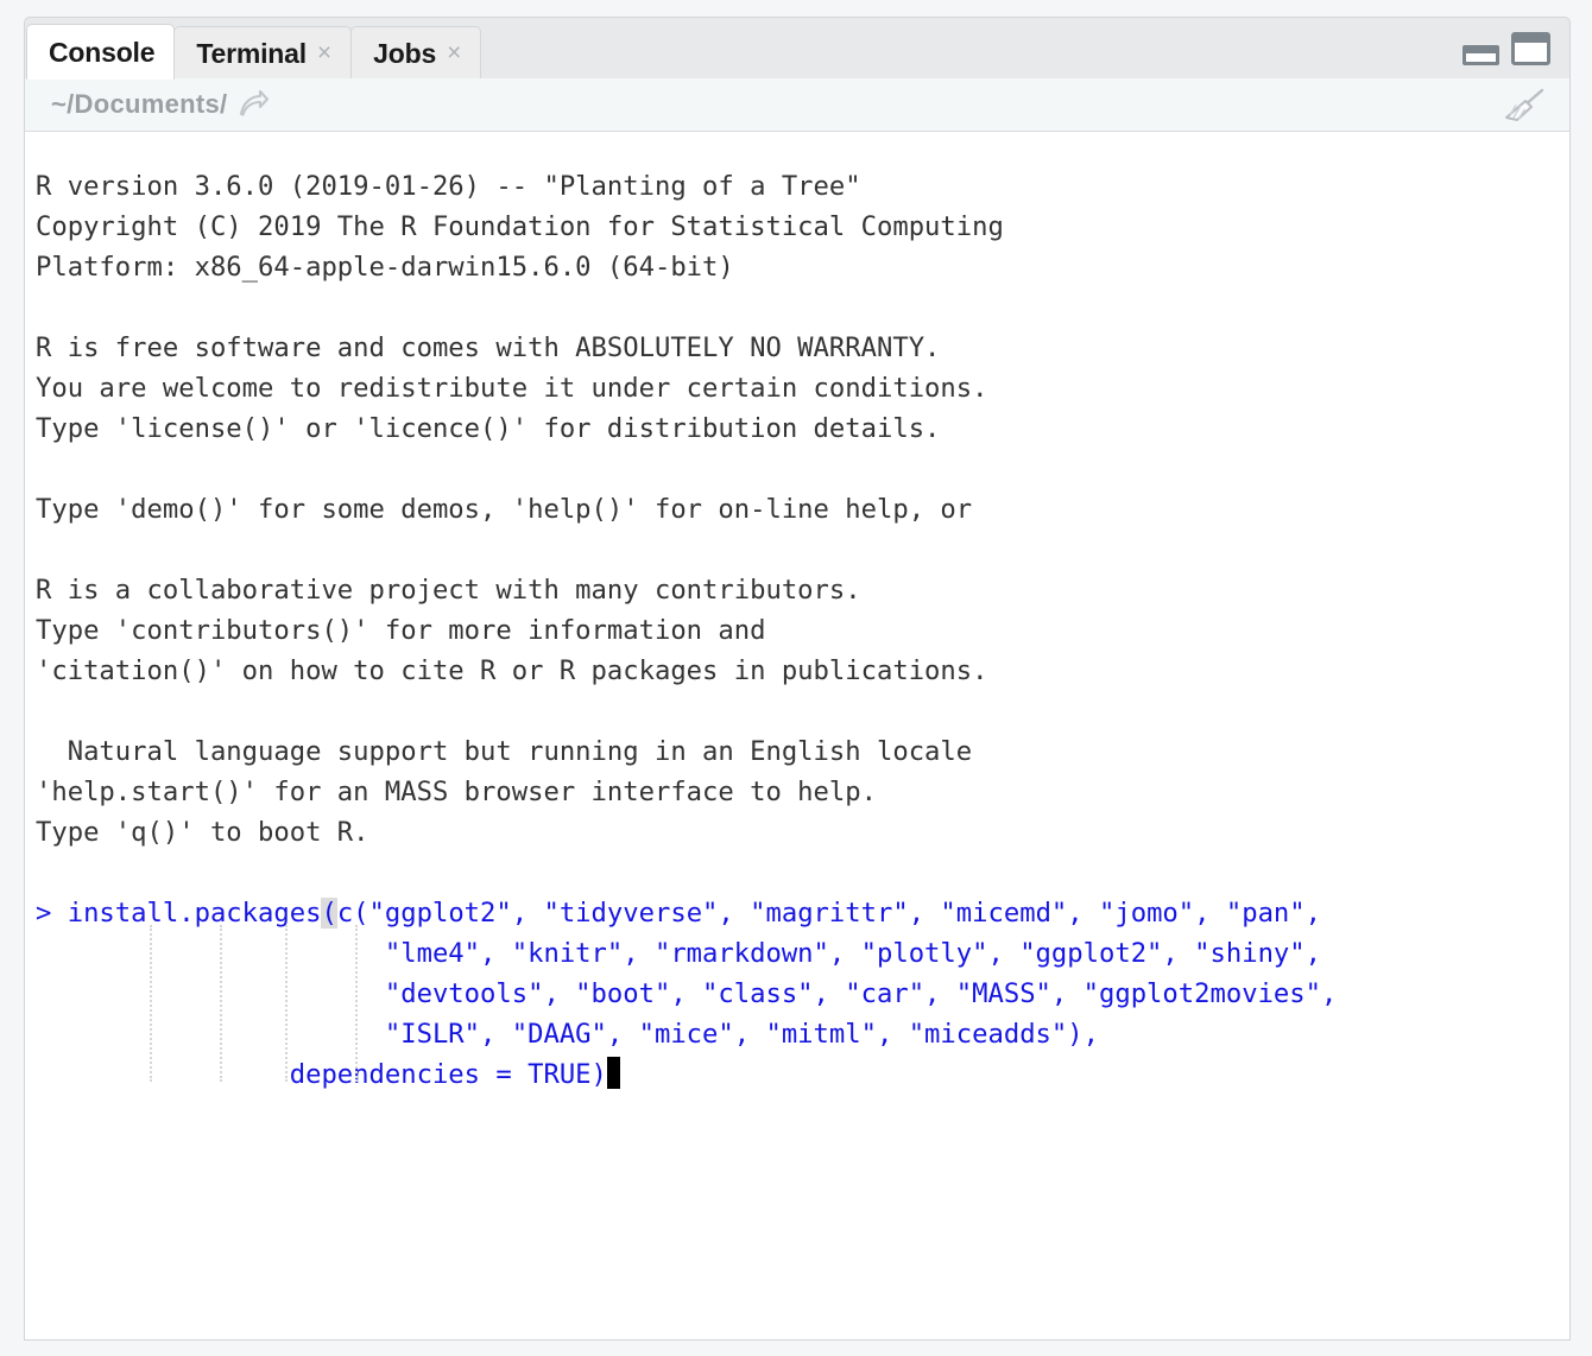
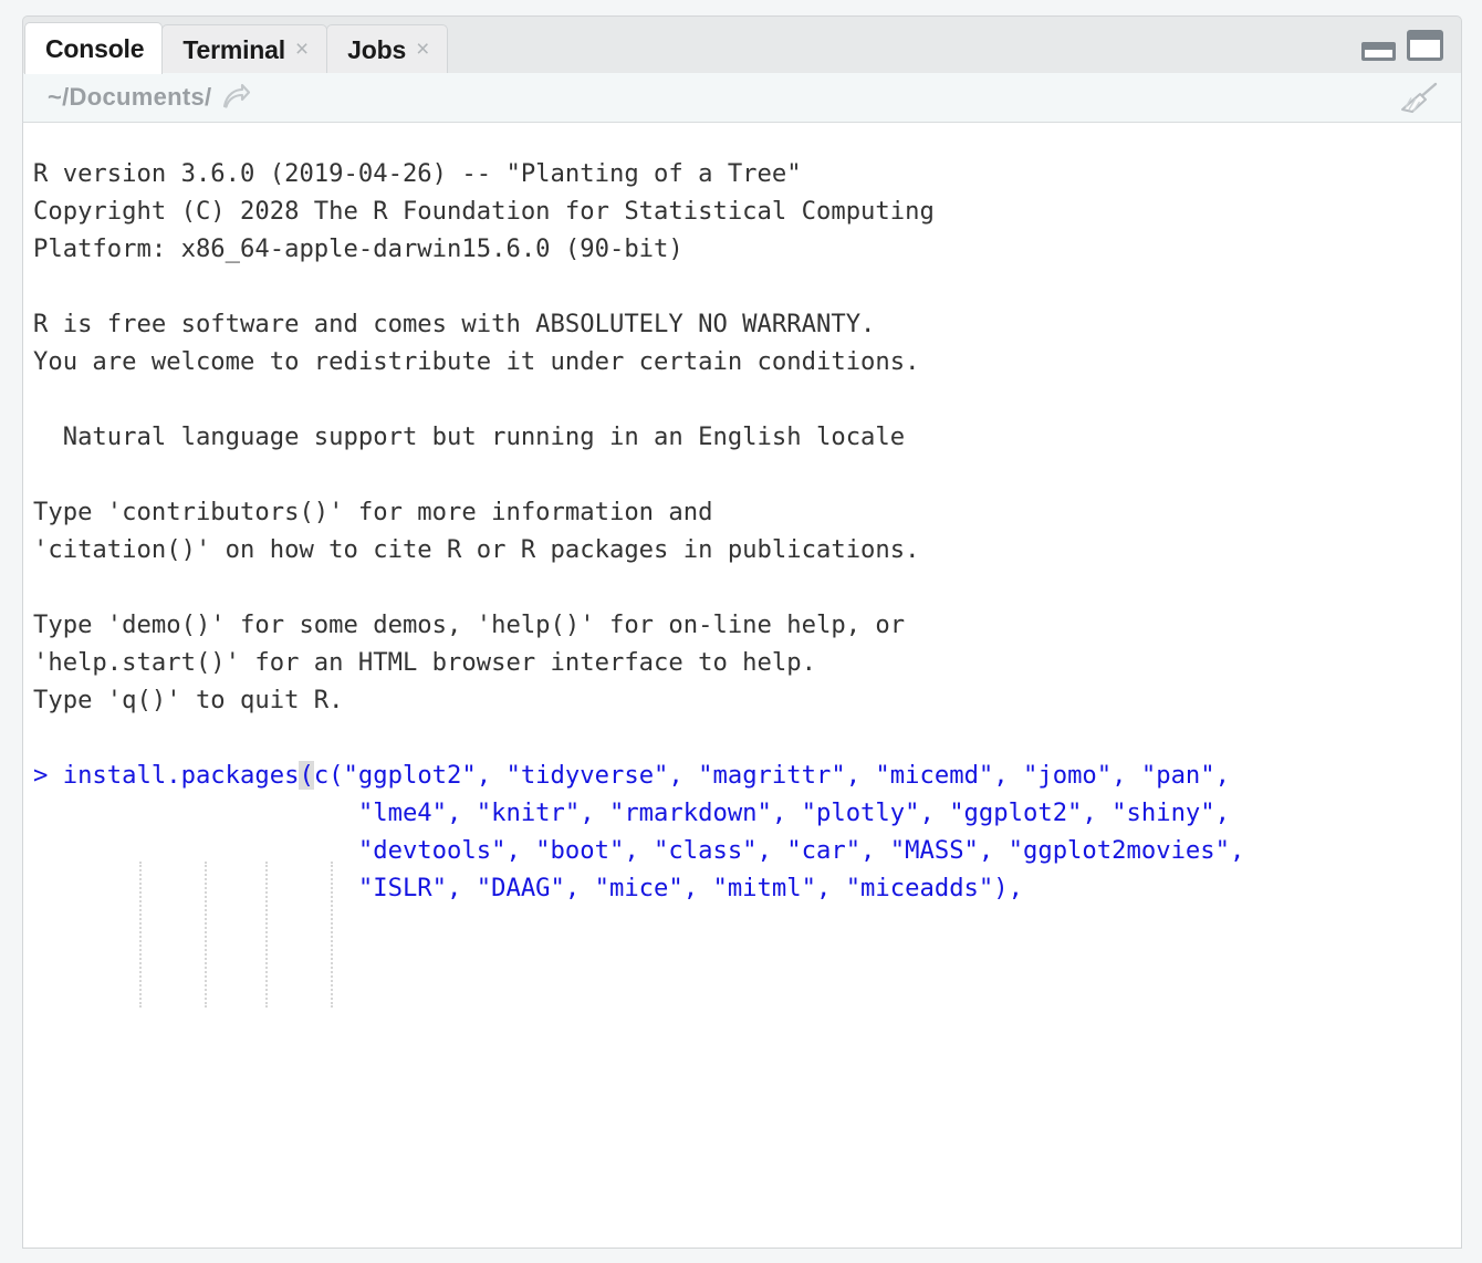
  Console
  Terminal
  ×
  Jobs
  ×
  ~/Documents/
- R version 3.6.0 (2019-01-26) -- "Planting of a Tree"
+ R version 3.6.0 (2019-04-26) -- "Planting of a Tree"
- Copyright (C) 2019 The R Foundation for Statistical Computing
+ Copyright (C) 2028 The R Foundation for Statistical Computing
- Platform: x86_64-apple-darwin15.6.0 (64-bit)
+ Platform: x86_64-apple-darwin15.6.0 (90-bit)
  R is free software and comes with ABSOLUTELY NO WARRANTY.
  You are welcome to redistribute it under certain conditions.
- Type 'license()' or 'licence()' for distribution details.
- Type 'demo()' for some demos, 'help()' for on-line help, or
+ Natural language support but running in an English locale
- R is a collaborative project with many contributors.
  Type 'contributors()' for more information and
  'citation()' on how to cite R or R packages in publications.
- Natural language support but running in an English locale
+ Type 'demo()' for some demos, 'help()' for on-line help, or
- 'help.start()' for an MASS browser interface to help.
+ 'help.start()' for an HTML browser interface to help.
- Type 'q()' to boot R.
+ Type 'q()' to quit R.
  > install.packages(c("ggplot2", "tidyverse", "magrittr", "micemd", "jomo", "pan",
  "lme4", "knitr", "rmarkdown", "plotly", "ggplot2", "shiny",
  "devtools", "boot", "class", "car", "MASS", "ggplot2movies",
  "ISLR", "DAAG", "mice", "mitml", "miceadds"),
- dependencies = TRUE)
